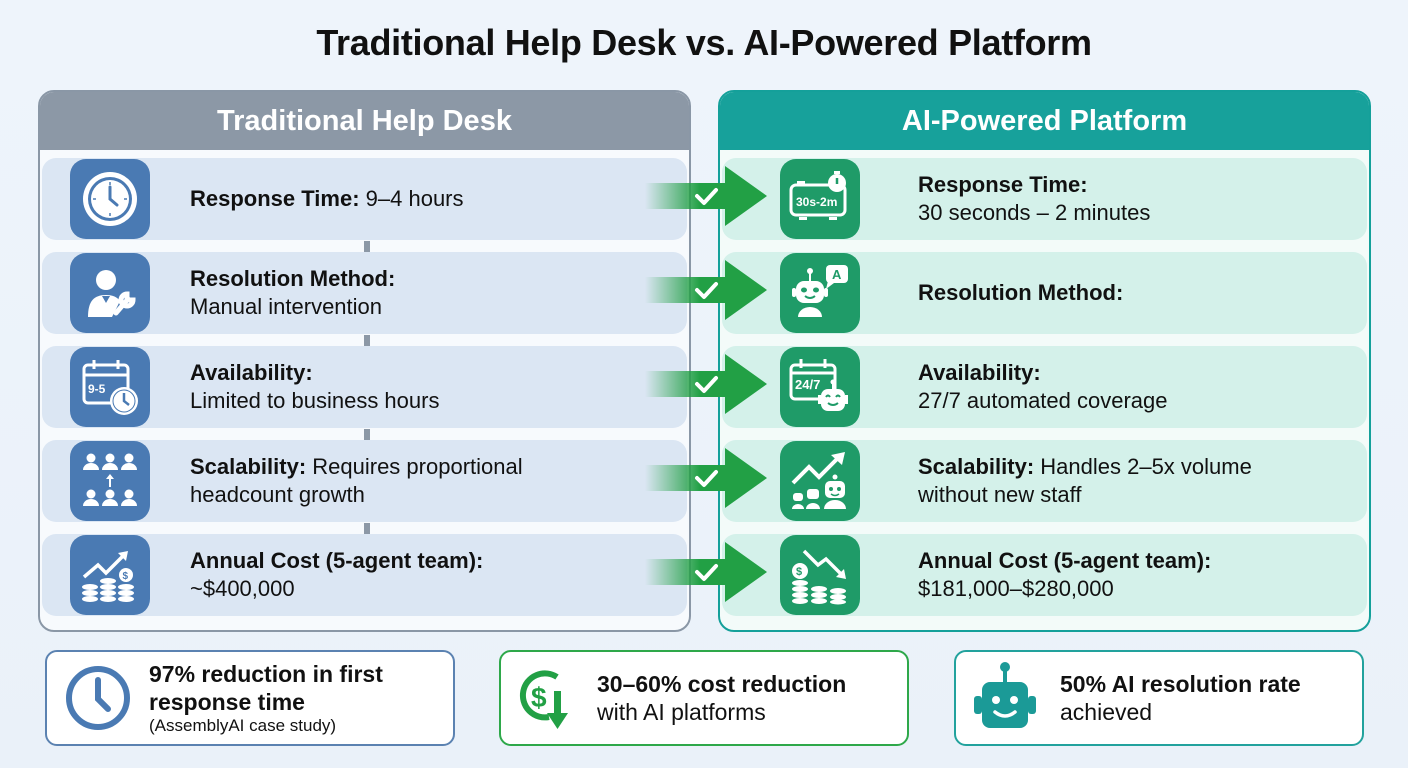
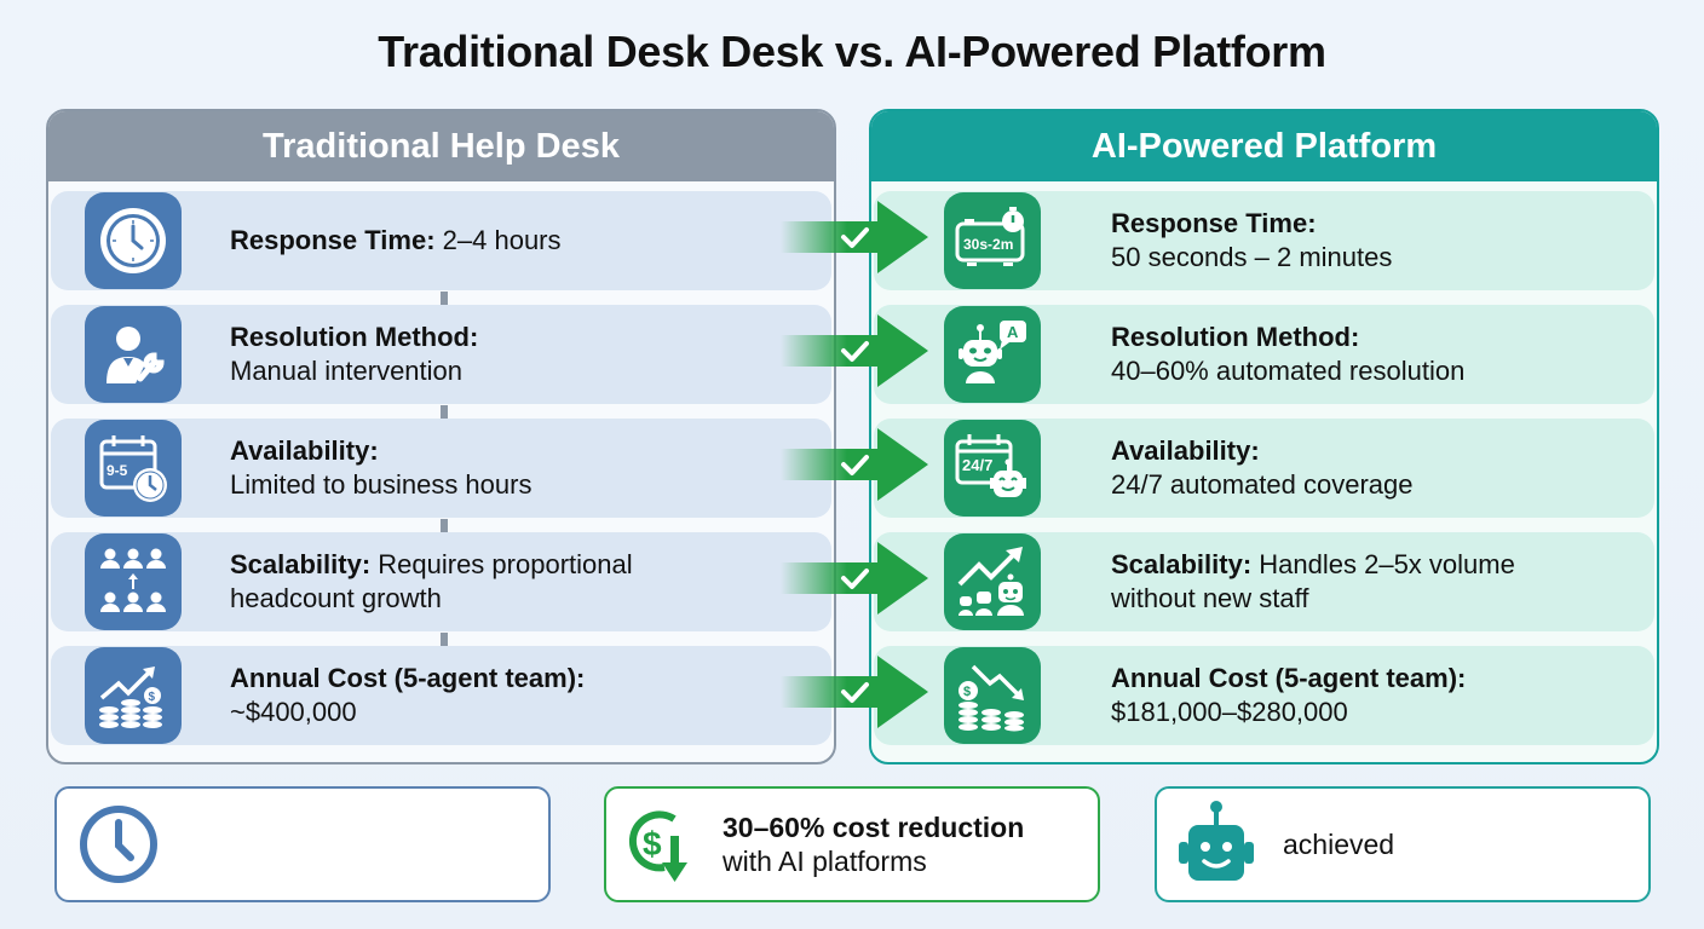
- Traditional Help Desk vs. AI-Powered Platform
+ Traditional Desk Desk vs. AI-Powered Platform
  Traditional Help Desk
- Response Time: 9–4 hours
+ Response Time: 2–4 hours
  Resolution Method:
  Manual intervention
  9-5
  Availability:
  Limited to business hours
  Scalability: Requires proportional
  headcount growth
  $
  Annual Cost (5-agent team):
  ~$400,000
  AI-Powered Platform
  30s-2m
  Response Time:
- 30 seconds – 2 minutes
+ 50 seconds – 2 minutes
  A
  Resolution Method:
+ 40–60% automated resolution
  24/7
  Availability:
- 27/7 automated coverage
+ 24/7 automated coverage
  Scalability: Handles 2–5x volume
  without new staff
  $
  Annual Cost (5-agent team):
  $181,000–$280,000
- 97% reduction in first
- response time
- (AssemblyAI case study)
  $
  30–60% cost reduction
  with AI platforms
- 50% AI resolution rate
  achieved
